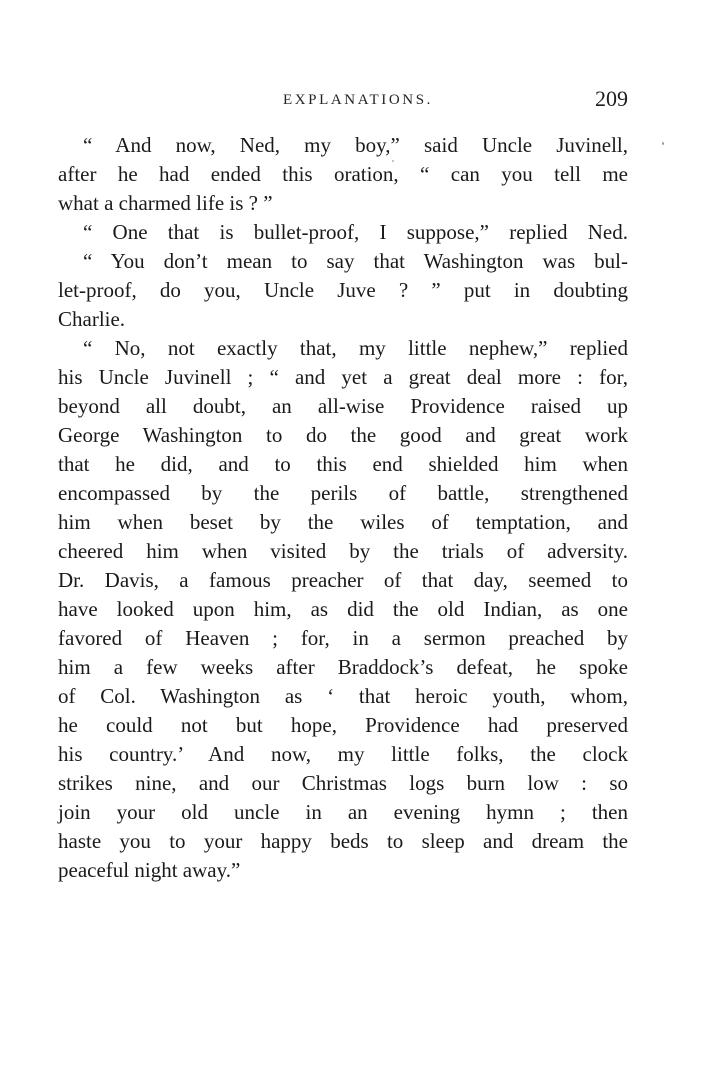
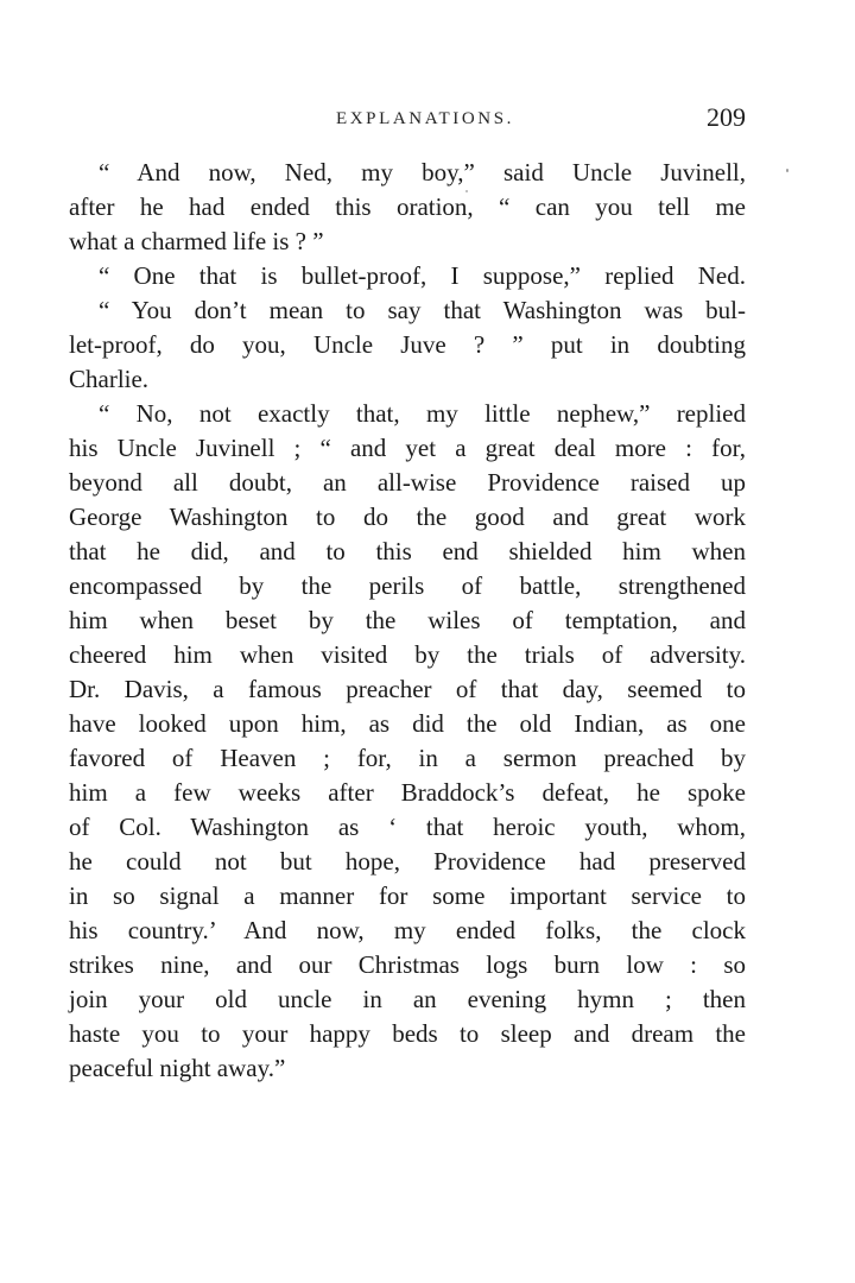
  EXPLANATIONS.
  209
  “ And now, Ned, my boy,” said Uncle Juvinell,
  after he had ended this oration, “ can you tell me
  what a charmed life is ? ”
  “ One that is bullet-proof, I suppose,” replied Ned.
  “ You don’t mean to say that Washington was bul-
  let-proof, do you, Uncle Juve ? ” put in doubting
  Charlie.
  “ No, not exactly that, my little nephew,” replied
  his Uncle Juvinell ; “ and yet a great deal more : for,
  beyond all doubt, an all-wise Providence raised up
  George Washington to do the good and great work
  that he did, and to this end shielded him when
  encompassed by the perils of battle, strengthened
  him when beset by the wiles of temptation, and
  cheered him when visited by the trials of adversity.
  Dr. Davis, a famous preacher of that day, seemed to
  have looked upon him, as did the old Indian, as one
  favored of Heaven ; for, in a sermon preached by
  him a few weeks after Braddock’s defeat, he spoke
  of Col. Washington as ‘ that heroic youth, whom,
  he could not but hope, Providence had preserved
+ in so signal a manner for some important service to
- his country.’ And now, my little folks, the clock
+ his country.’ And now, my ended folks, the clock
  strikes nine, and our Christmas logs burn low : so
  join your old uncle in an evening hymn ; then
  haste you to your happy beds to sleep and dream the
  peaceful night away.”
